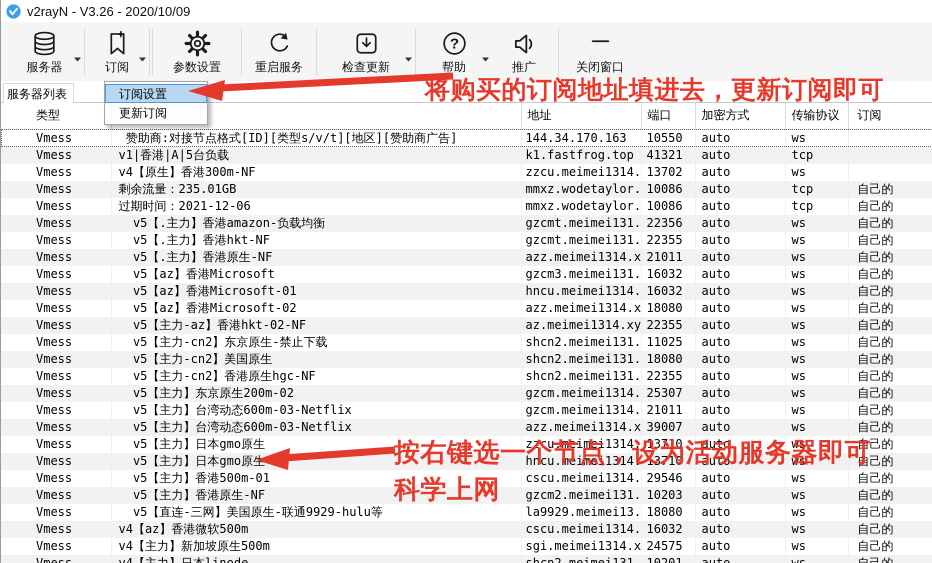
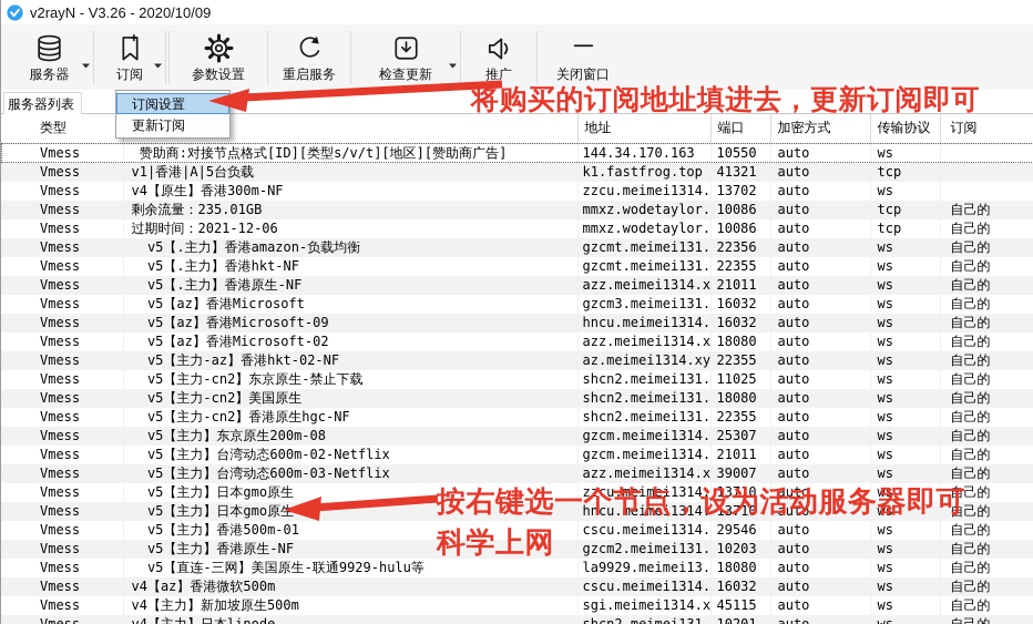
  v2rayN - V3.26 - 2020/10/09
  服务器
  订阅
  参数设置
  重启服务
  检查更新
- ?
- 帮助
  推广
  关闭窗口
  服务器列表
  	类型		地址	端口	加密方式	传输协议	订阅
  	Vmess	赞助商:对接节点格式[ID][类型s/v/t][地区][赞助商广告]	144.34.170.163	10550	auto	ws
  	Vmess	v1|香港|A|5台负载	k1.fastfrog.top	41321	auto	tcp
  	Vmess	v4【原生】香港300m-NF	zzcu.meimei1314.	13702	auto	ws
  	Vmess	剩余流量：235.01GB	mmxz.wodetaylor.	10086	auto	tcp	自己的
  	Vmess	过期时间：2021-12-06	mmxz.wodetaylor.	10086	auto	tcp	自己的
  	Vmess	v5【.主力】香港amazon-负载均衡	gzcmt.meimei131.	22356	auto	ws	自己的
  	Vmess	v5【.主力】香港hkt-NF	gzcmt.meimei131.	22355	auto	ws	自己的
  	Vmess	v5【.主力】香港原生-NF	azz.meimei1314.x	21011	auto	ws	自己的
  	Vmess	v5【az】香港Microsoft	gzcm3.meimei131.	16032	auto	ws	自己的
- 	Vmess	v5【az】香港Microsoft-01	hncu.meimei1314.	16032	auto	ws	自己的
+ 	Vmess	v5【az】香港Microsoft-09	hncu.meimei1314.	16032	auto	ws	自己的
  	Vmess	v5【az】香港Microsoft-02	azz.meimei1314.x	18080	auto	ws	自己的
  	Vmess	v5【主力-az】香港hkt-02-NF	az.meimei1314.xy	22355	auto	ws	自己的
  	Vmess	v5【主力-cn2】东京原生-禁止下载	shcn2.meimei131.	11025	auto	ws	自己的
  	Vmess	v5【主力-cn2】美国原生	shcn2.meimei131.	18080	auto	ws	自己的
  	Vmess	v5【主力-cn2】香港原生hgc-NF	shcn2.meimei131.	22355	auto	ws	自己的
- 	Vmess	v5【主力】东京原生200m-02	gzcm.meimei1314.	25307	auto	ws	自己的
+ 	Vmess	v5【主力】东京原生200m-08	gzcm.meimei1314.	25307	auto	ws	自己的
- 	Vmess	v5【主力】台湾动态600m-03-Netflix	gzcm.meimei1314.	21011	auto	ws	自己的
+ 	Vmess	v5【主力】台湾动态600m-02-Netflix	gzcm.meimei1314.	21011	auto	ws	自己的
  	Vmess	v5【主力】台湾动态600m-03-Netflix	azz.meimei1314.x	39007	auto	ws	自己的
  	Vmess	v5【主力】日本gmo原生	zzcu.meimei1314.	13710	auto	ws	自己的
  	Vmess	v5【主力】日本gmo原	hncu.meimei1314.	13710	auto	ws	自己的
  	Vmess	v5【主力】香港500m-01	cscu.meimei1314.	29546	auto	ws	自己的
  	Vmess	v5【主力】香港原生-NF	gzcm2.meimei131.	10203	auto	ws	自己的
  	Vmess	v5【直连-三网】美国原生-联通9929-hulu等	la9929.meimei13.	18080	auto	ws	自己的
  	Vmess	v4【az】香港微软500m	cscu.meimei1314.	16032	auto	ws	自己的
- 	Vmess	v4【主力】新加坡原生500m	sgi.meimei1314.x	24575	auto	ws	自己的
+ 	Vmess	v4【主力】新加坡原生500m	sgi.meimei1314.x	45115	auto	ws	自己的
  订阅设置
  更新订阅
  将购买的订阅地址填进去，更新订阅即可
  按右键选一个节点，设为活动服务器即可
  科学上网
